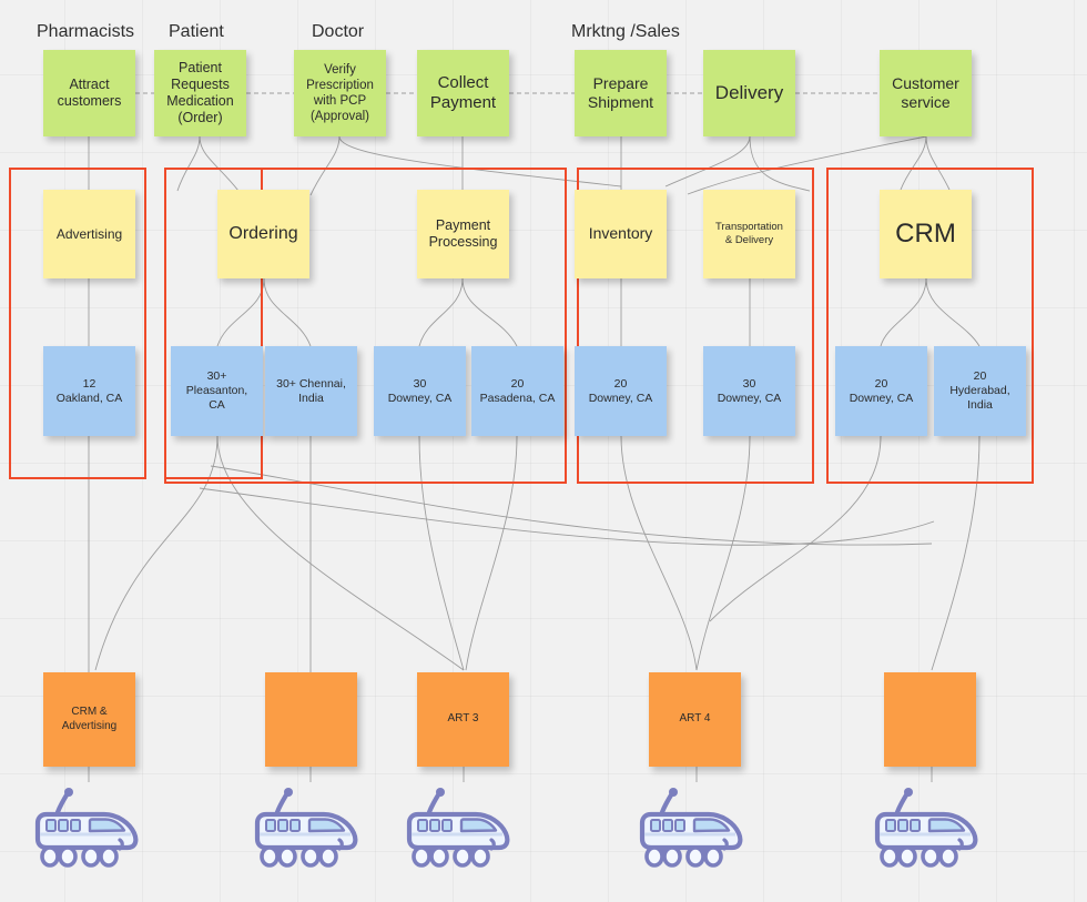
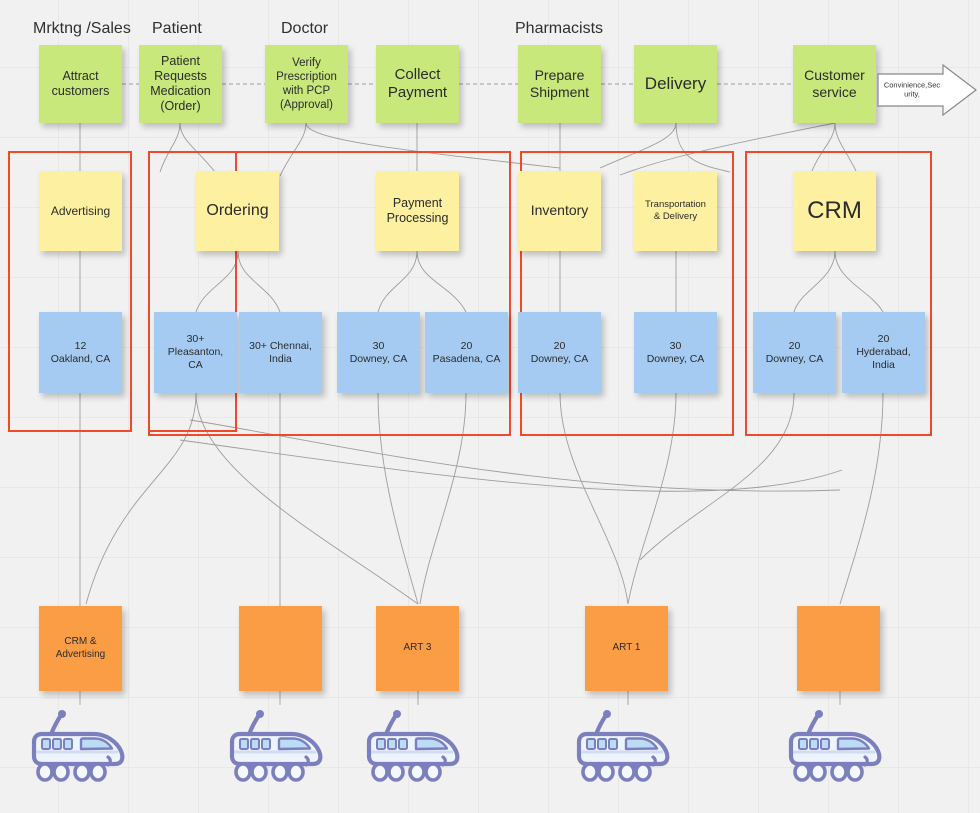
- Pharmacists
+ Mrktng /Sales
  Patient
  Doctor
- Mrktng /Sales
+ Pharmacists
  Attract
  customers
  Patient
  Requests
  Medication
  (Order)
  Verify
  Prescription
  with PCP
  (Approval)
  Collect
  Payment
  Prepare
  Shipment
  Delivery
  Customer
  service
+ Convinience,Sec
+ urity,
  Advertising
  Ordering
  Payment
  Processing
  Inventory
  Transportation
  & Delivery
  CRM
  12
  Oakland, CA
  30+
  Pleasanton,
  CA
  30+ Chennai,
  India
  30
  Downey, CA
  20
  Pasadena, CA
  20
  Downey, CA
  30
  Downey, CA
  20
  Downey, CA
  20
  Hyderabad,
  India
  CRM &
  Advertising
  ART 3
- ART 4
+ ART 1
